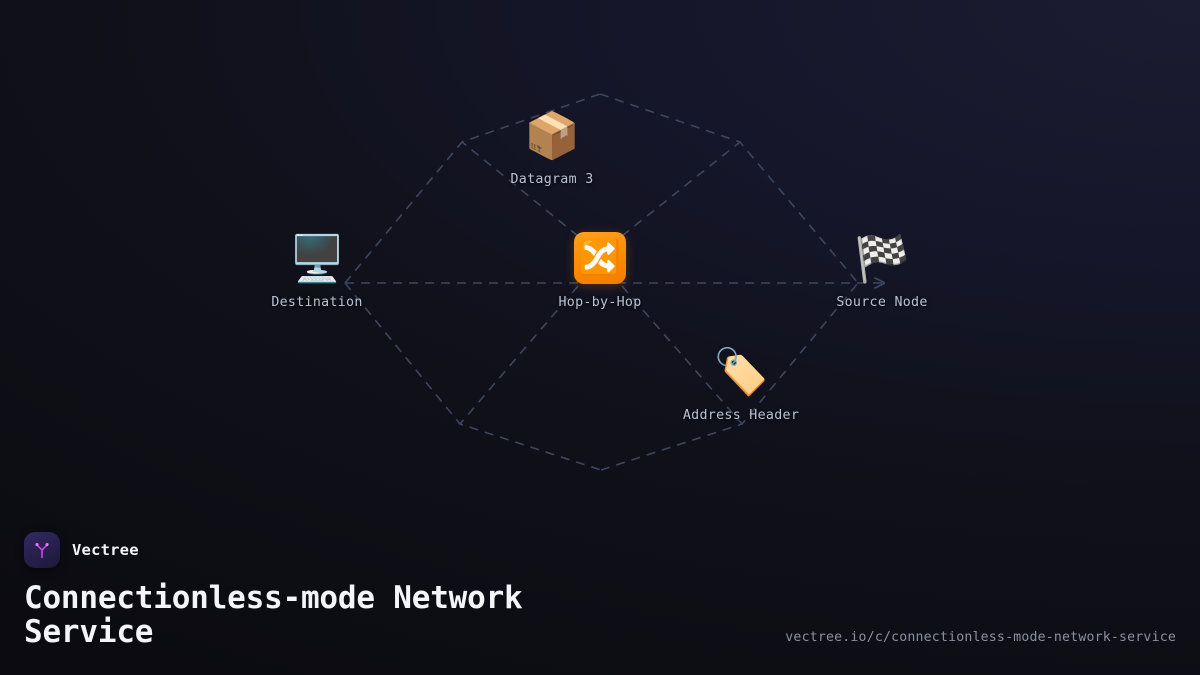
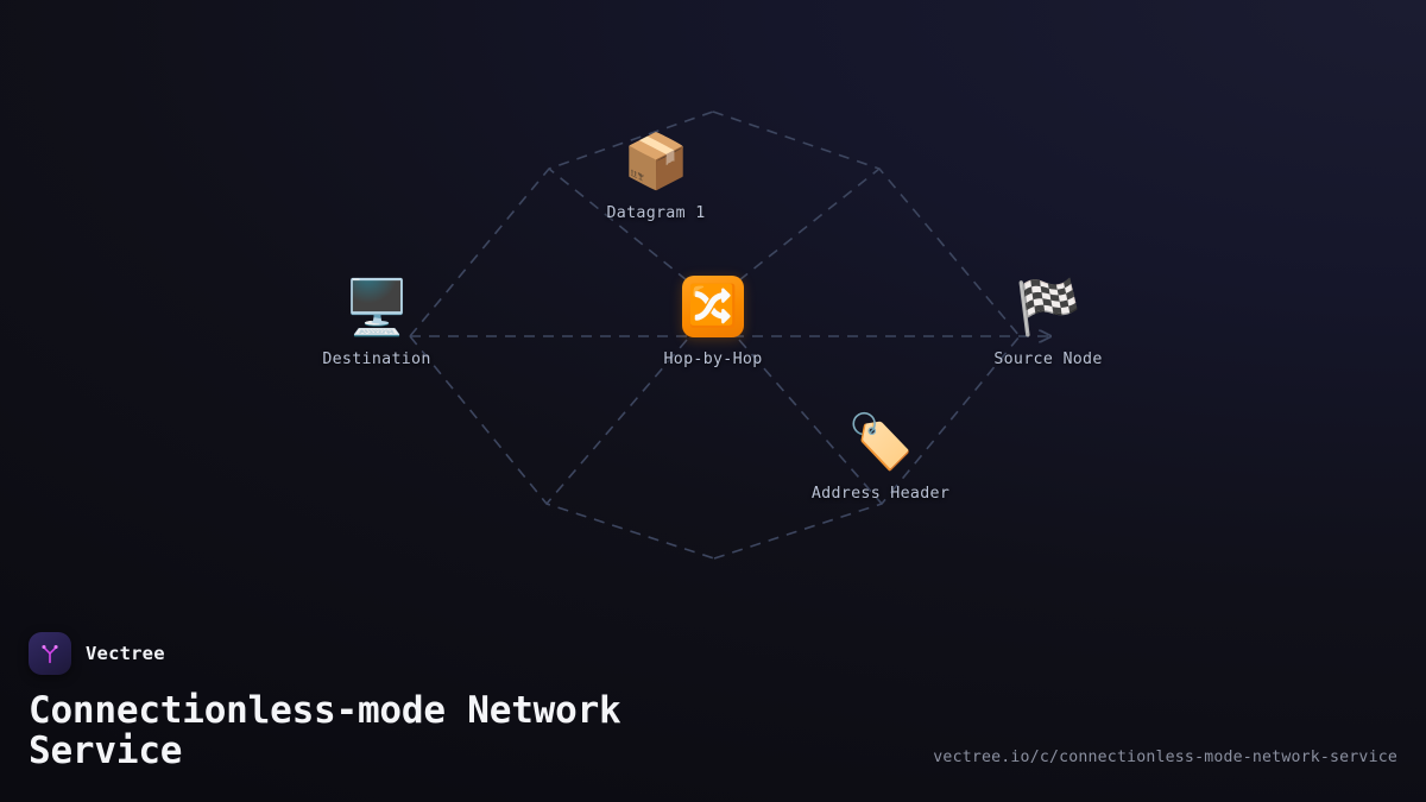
  📦
- Datagram 3
+ Datagram 1
  🖥️
  Destination
  🔀
  Hop-by-Hop
  🏁
  Source Node
  🏷️
  Address Header
  Vectree
  Connectionless-mode Network Service
  vectree.io/c/connectionless-mode-network-service
